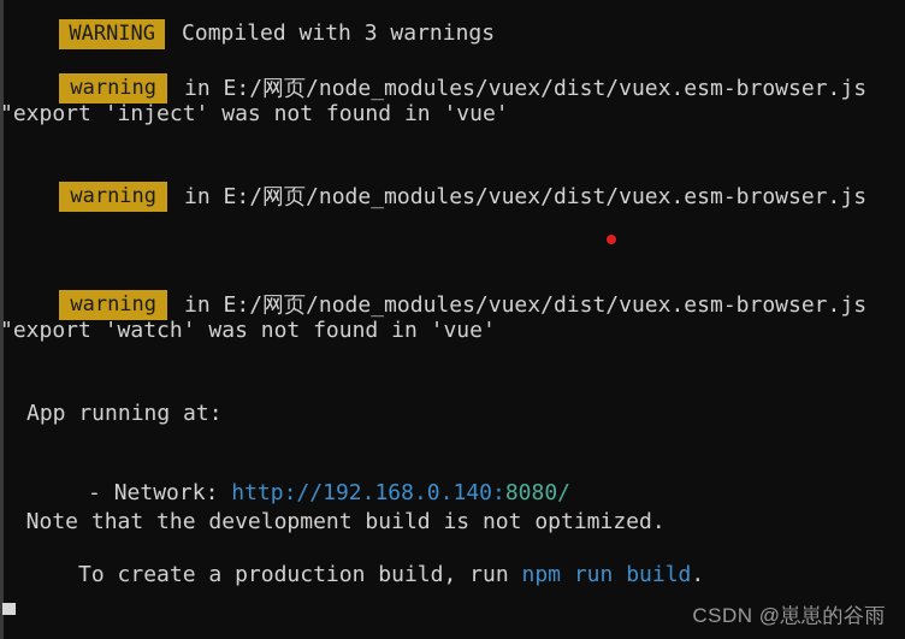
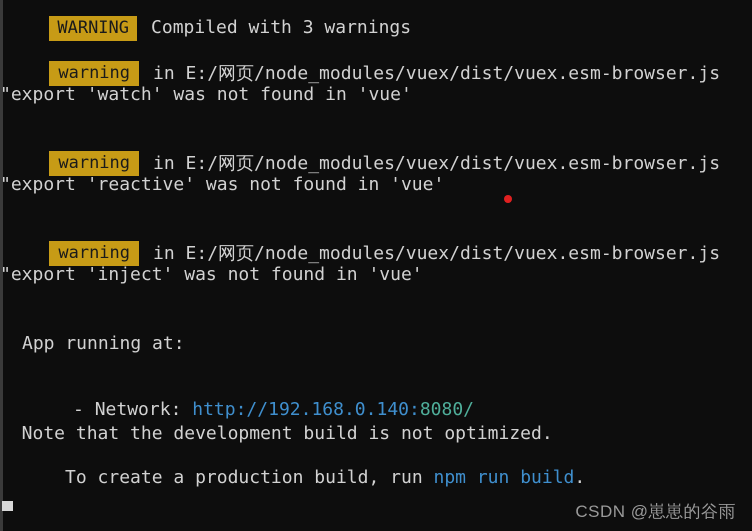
  WARNING Compiled with 3 warnings
  warning in E:/网页/node_modules/vuex/dist/vuex.esm-browser.js
- "export 'inject' was not found in 'vue'
+ "export 'watch' was not found in 'vue'
  warning in E:/网页/node_modules/vuex/dist/vuex.esm-browser.js
+ "export 'reactive' was not found in 'vue'
  warning in E:/网页/node_modules/vuex/dist/vuex.esm-browser.js
- "export 'watch' was not found in 'vue'
+ "export 'inject' was not found in 'vue'
  App running at:
  - Network: http://192.168.0.140:8080/
  Note that the development build is not optimized.
  To create a production build, run npm run build.
  CSDN @崽崽的谷雨
